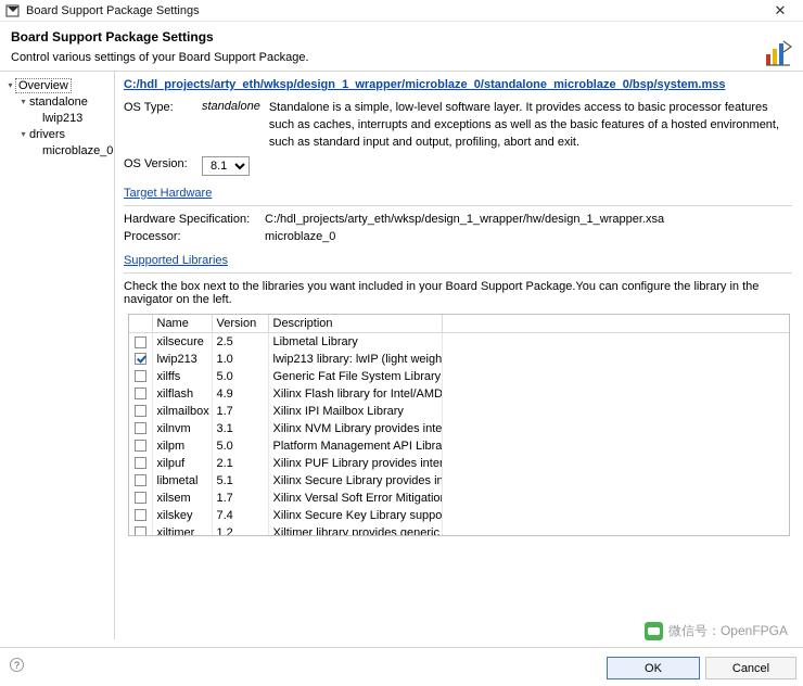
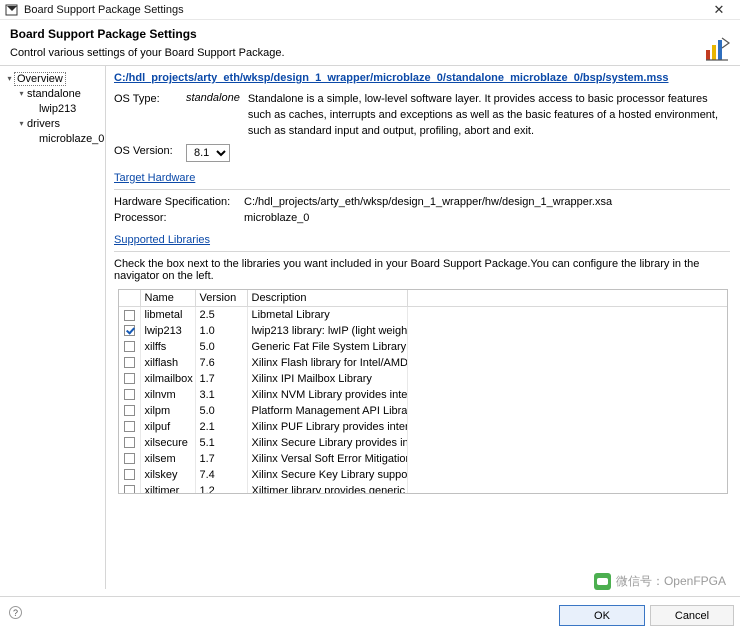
  Board Support Package Settings
  ✕
  Board Support Package Settings
  Control various settings of your Board Support Package.
  ▾
  Overview
  ▾
  standalone
  lwip213
  ▾
  drivers
  microblaze_0
  C:/hdl_projects/arty_eth/wksp/design_1_wrapper/microblaze_0/standalone_microblaze_0/bsp/system.mss
  OS Type:
  standalone
  Standalone is a simple, low-level software layer. It provides access to basic processor features such as caches, interrupts and exceptions as well as the basic features of a hosted environment, such as standard input and output, profiling, abort and exit.
  OS Version:
  8.1
  Target Hardware
  Hardware Specification:
  C:/hdl_projects/arty_eth/wksp/design_1_wrapper/hw/design_1_wrapper.xsa
  Processor:
  microblaze_0
  Supported Libraries
  Check the box next to the libraries you want included in your Board Support Package.You can configure the library in the navigator on the left.
  	Name	Version	Description
- 	xilsecure	2.5	Libmetal Library
+ 	libmetal	2.5	Libmetal Library
  	lwip213	1.0	lwip213 library: lwIP (light weigh
  	xilffs	5.0	Generic Fat File System Library
- 	xilflash	4.9	Xilinx Flash library for Intel/AMD
+ 	xilflash	7.6	Xilinx Flash library for Intel/AMD
  	xilmailbox	1.7	Xilinx IPI Mailbox Library
  	xilnvm	3.1	Xilinx NVM Library provides inte
  	xilpm	5.0	Platform Management API Libra
  	xilpuf	2.1	Xilinx PUF Library provides inter
- 	libmetal	5.1	Xilinx Secure Library provides in
+ 	xilsecure	5.1	Xilinx Secure Library provides in
  	xilsem	1.7	Xilinx Versal Soft Error Mitigatio
  	xilskey	7.4	Xilinx Secure Key Library suppo
  	xiltimer	1.2	Xiltimer library provides generic
  微信号：OpenFPGA
  ?
  OK
  Cancel
